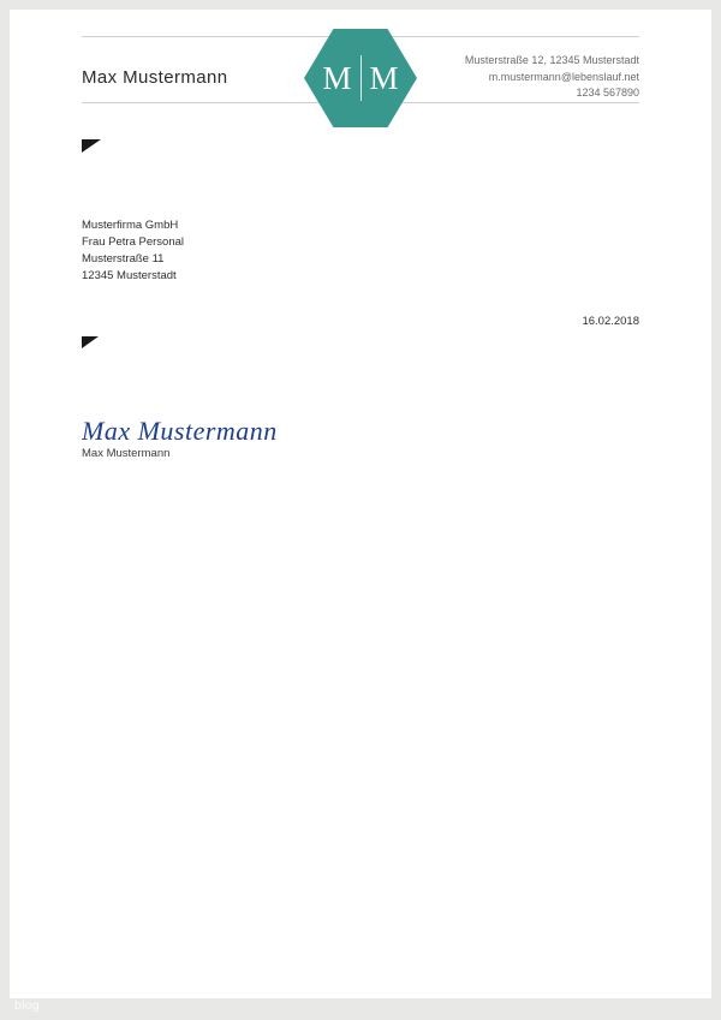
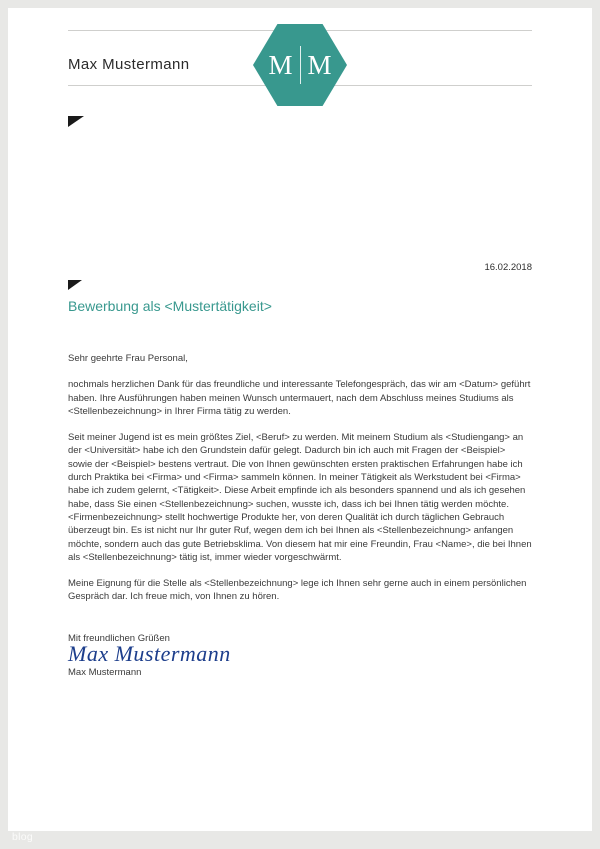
  Max Mustermann
  M
  M
- Musterstraße 12, 12345 Musterstadt
- m.mustermann@lebenslauf.net
- 1234 567890
- Musterfirma GmbH
- Frau Petra Personal
- Musterstraße 11
- 12345 Musterstadt
  16.02.2018
+ Bewerbung als <Mustertätigkeit>
+ Sehr geehrte Frau Personal,
+ nochmals herzlichen Dank für das freundliche und interessante Telefongespräch, das wir am <Datum> geführt haben. Ihre Ausführungen haben meinen Wunsch untermauert, nach dem Abschluss meines Studiums als <Stellenbezeichnung> in Ihrer Firma tätig zu werden.
+ Seit meiner Jugend ist es mein größtes Ziel, <Beruf> zu werden. Mit meinem Studium als <Studiengang> an der <Universität> habe ich den Grundstein dafür gelegt. Dadurch bin ich auch mit Fragen der <Beispiel> sowie der <Beispiel> bestens vertraut. Die von Ihnen gewünschten ersten praktischen Erfahrungen habe ich durch Praktika bei <Firma> und <Firma> sammeln können. In meiner Tätigkeit als Werkstudent bei <Firma> habe ich zudem gelernt, <Tätigkeit>. Diese Arbeit empfinde ich als besonders spannend und als ich gesehen habe, dass Sie einen <Stellenbezeichnung> suchen, wusste ich, dass ich bei Ihnen tätig werden möchte. <Firmenbezeichnung> stellt hochwertige Produkte her, von deren Qualität ich durch täglichen Gebrauch überzeugt bin. Es ist nicht nur Ihr guter Ruf, wegen dem ich bei Ihnen als <Stellenbezeichnung> anfangen möchte, sondern auch das gute Betriebsklima. Von diesem hat mir eine Freundin, Frau <Name>, die bei Ihnen als <Stellenbezeichnung> tätig ist, immer wieder vorgeschwärmt.
+ Meine Eignung für die Stelle als <Stellenbezeichnung> lege ich Ihnen sehr gerne auch in einem persönlichen Gespräch dar. Ich freue mich, von Ihnen zu hören.
+ Mit freundlichen Grüßen
  Max Mustermann
  Max Mustermann
